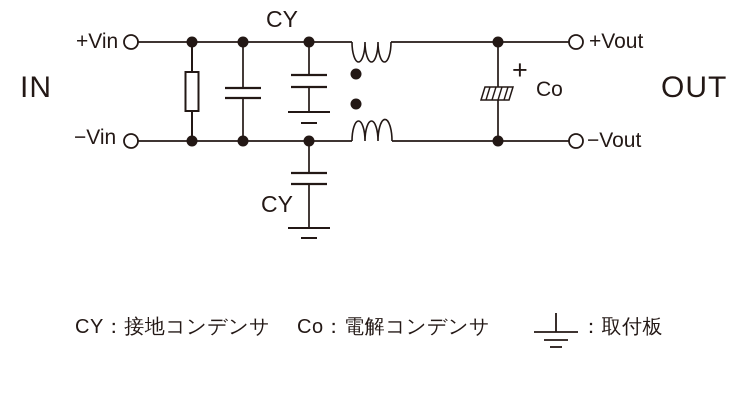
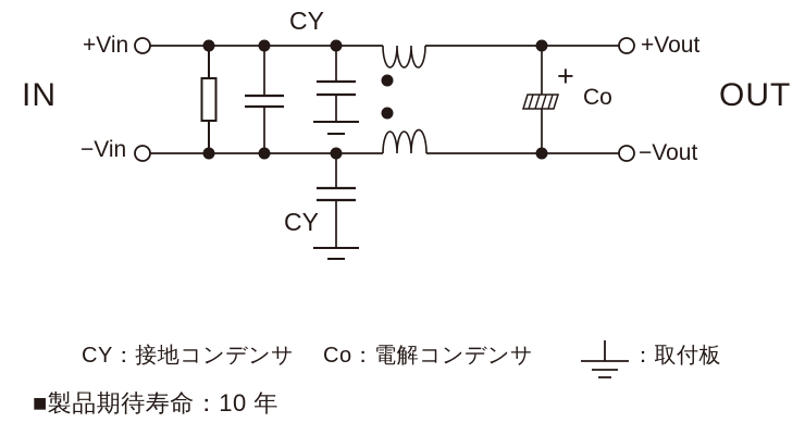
  IN
  OUT
  +Vin
  −Vin
  +Vout
  −Vout
  CY
  CY
  +
  Co
  CY：接地コンデンサ
  Co：電解コンデンサ
  ：取付板
+ ■製品期待寿命：10 年
